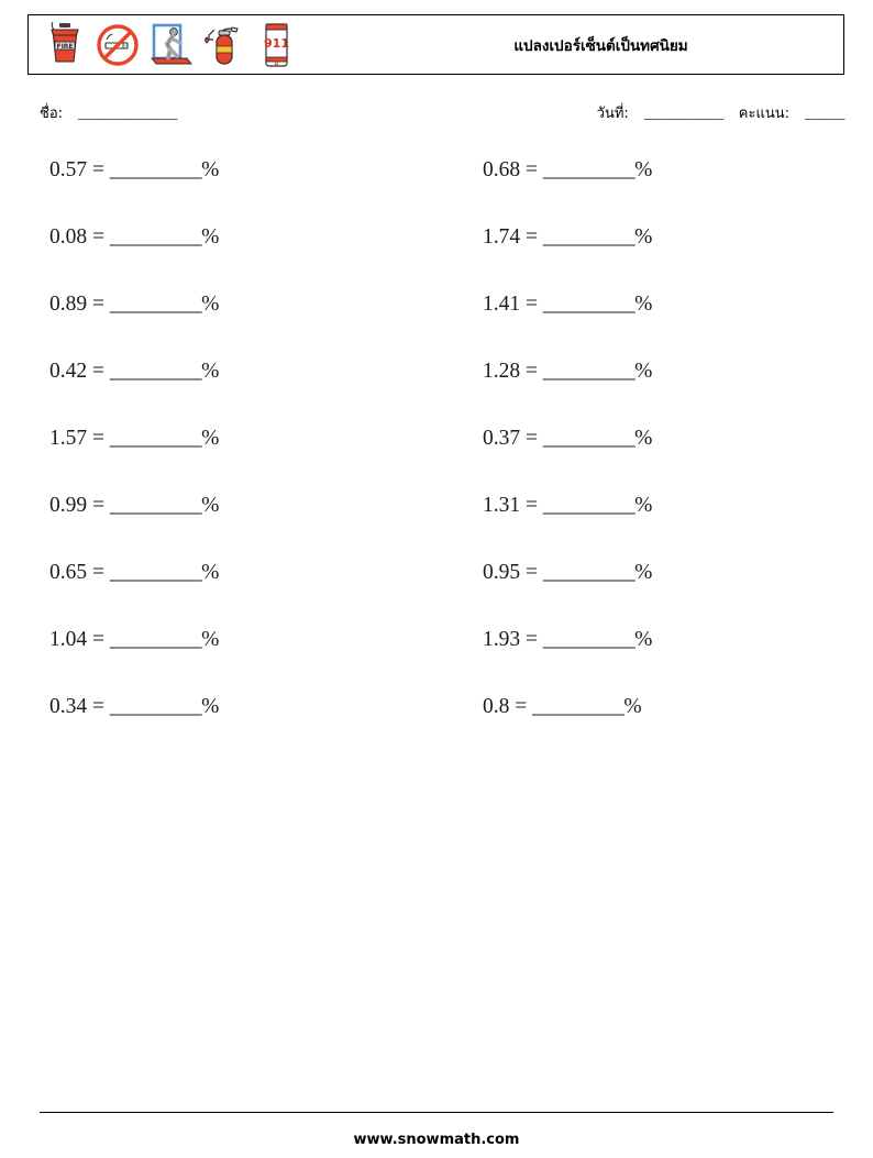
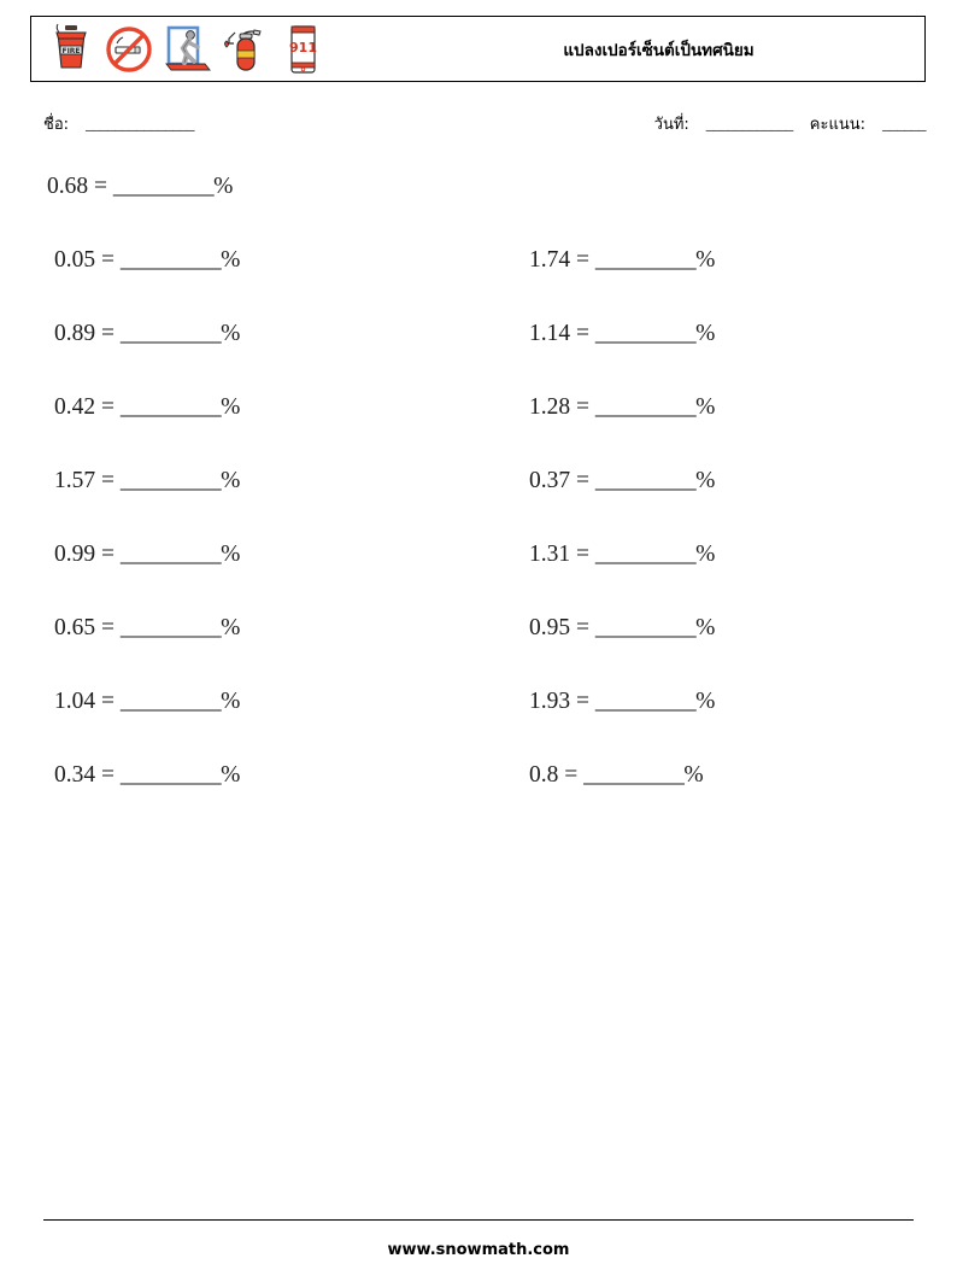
  911
  แปลงเปอร์เซ็นต์เป็นทศนิยม
  ชื่อ: _______________
  วันที่: ____________ คะแนน: ______
- 0.57 = _________%
  0.68 = _________%
- 0.08 = _________%
+ 0.05 = _________%
  1.74 = _________%
  0.89 = _________%
- 1.41 = _________%
+ 1.14 = _________%
  0.42 = _________%
  1.28 = _________%
  1.57 = _________%
  0.37 = _________%
  0.99 = _________%
  1.31 = _________%
  0.65 = _________%
  0.95 = _________%
  1.04 = _________%
  1.93 = _________%
  0.34 = _________%
  0.8 = _________%
  www.snowmath.com
